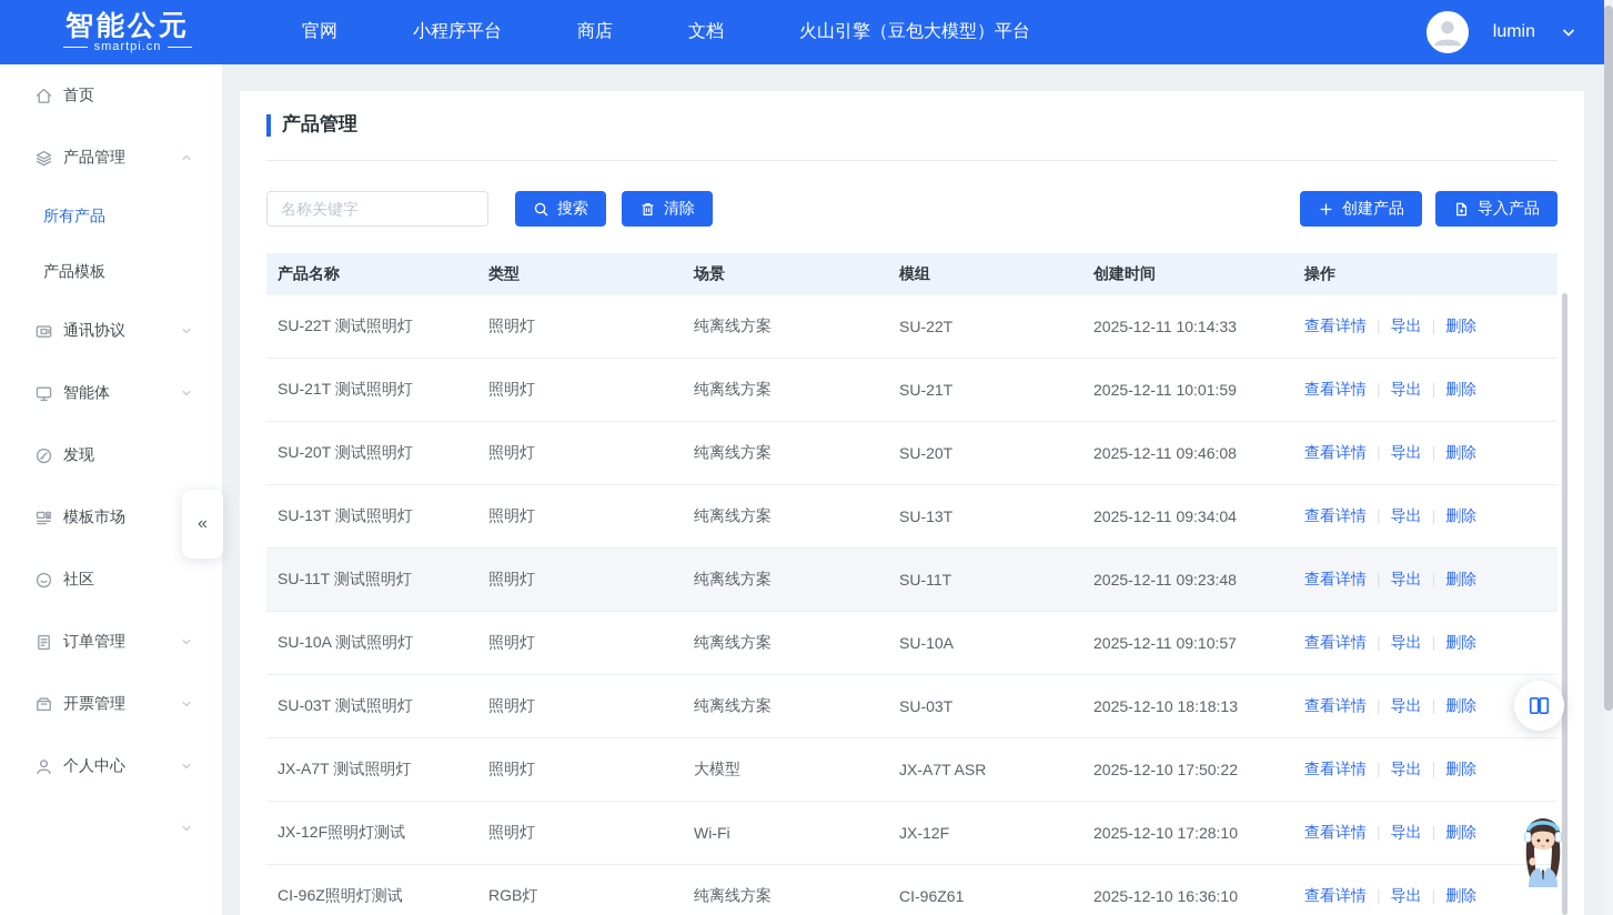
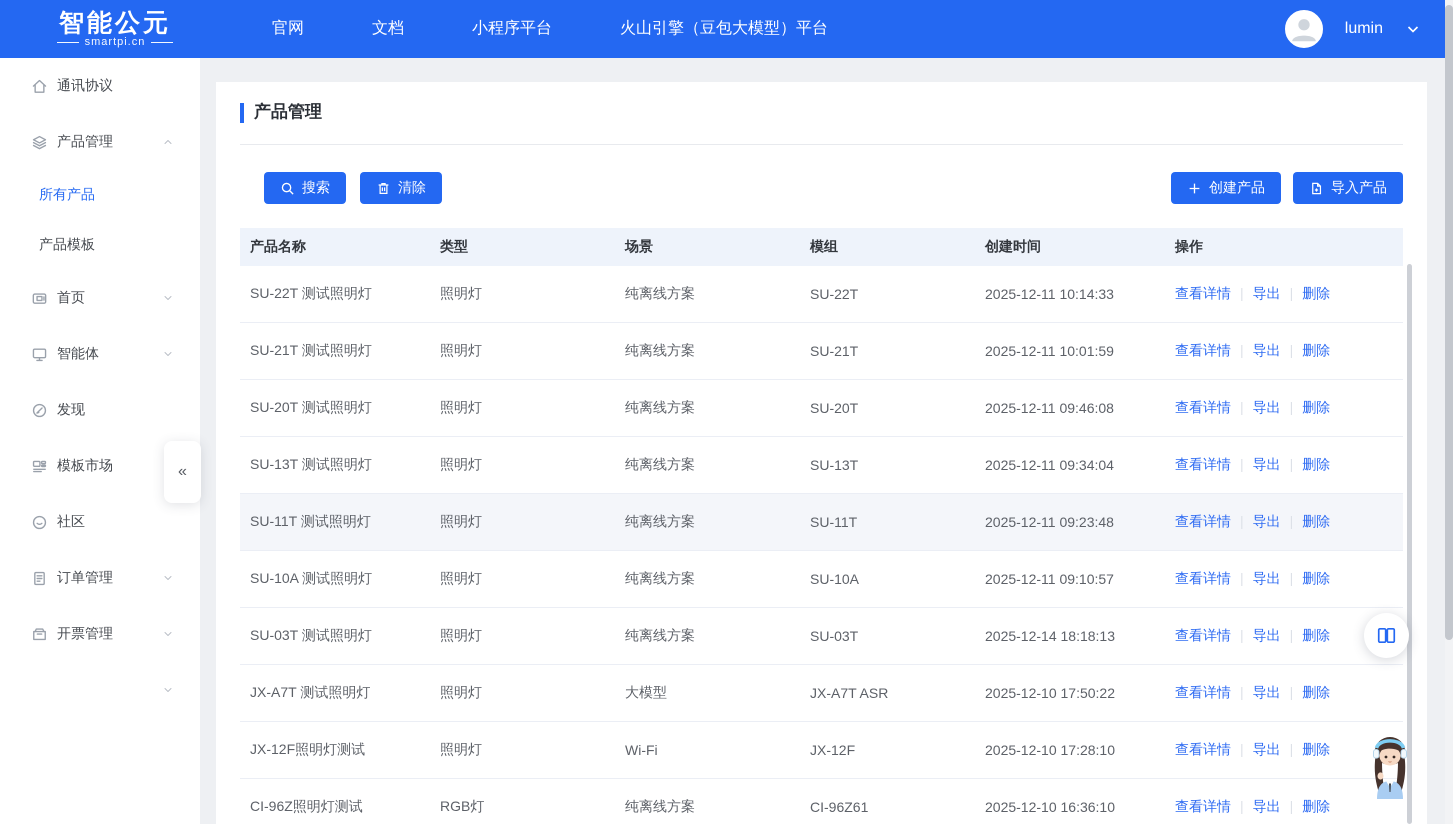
  智能公元
  smartpi.cn
  官网
- 小程序平台
+ 文档
- 商店
- 文档
+ 小程序平台
  火山引擎（豆包大模型）平台
  lumin
- 首页
+ 通讯协议
  产品管理
  所有产品
  产品模板
- 通讯协议
+ 首页
  智能体
  发现
  模板市场
  社区
  订单管理
  开票管理
- 个人中心
  «
  产品管理
- 名称关键字
  搜索
  清除
  创建产品
  导入产品
  产品名称
  类型
  场景
  模组
  创建时间
  操作
  SU-22T 测试照明灯
  照明灯
  纯离线方案
  SU-22T
  2025-12-11 10:14:33
  查看详情 | 导出 | 删除
  SU-21T 测试照明灯
  照明灯
  纯离线方案
  SU-21T
  2025-12-11 10:01:59
  查看详情 | 导出 | 删除
  SU-20T 测试照明灯
  照明灯
  纯离线方案
  SU-20T
  2025-12-11 09:46:08
  查看详情 | 导出 | 删除
  SU-13T 测试照明灯
  照明灯
  纯离线方案
  SU-13T
  2025-12-11 09:34:04
  查看详情 | 导出 | 删除
  SU-11T 测试照明灯
  照明灯
  纯离线方案
  SU-11T
  2025-12-11 09:23:48
  查看详情 导出 删除
  SU-10A 测试照明灯
  照明灯
  纯离线方案
  SU-10A
  2025-12-11 09:10:57
  查看详情 | 导出 | 删除
  SU-03T 测试照明灯
  照明灯
  纯离线方案
  SU-03T
- 2025-12-10 18:18:13
+ 2025-12-14 18:18:13
  查看详情 | 导出 | 删除
  JX-A7T 测试照明灯
  照明灯
  大模型
  JX-A7T ASR
  2025-12-10 17:50:22
  查看详情 | 导出 | 删除
  JX-12F照明灯测试
  照明灯
  Wi-Fi
  JX-12F
  2025-12-10 17:28:10
  查看详情 | 导出 | 删除
  CI-96Z照明灯测试
  RGB灯
  纯离线方案
  CI-96Z61
  2025-12-10 16:36:10
  查看详情 | 导出 | 删除
